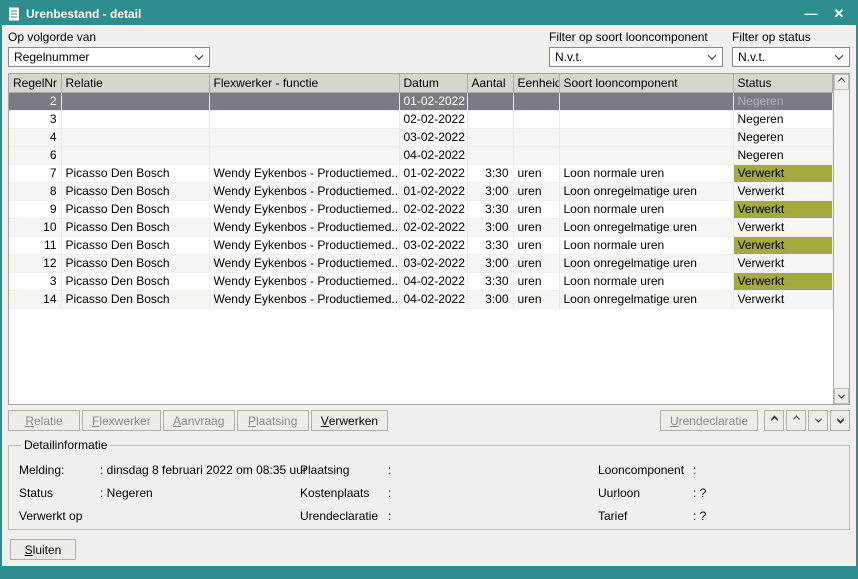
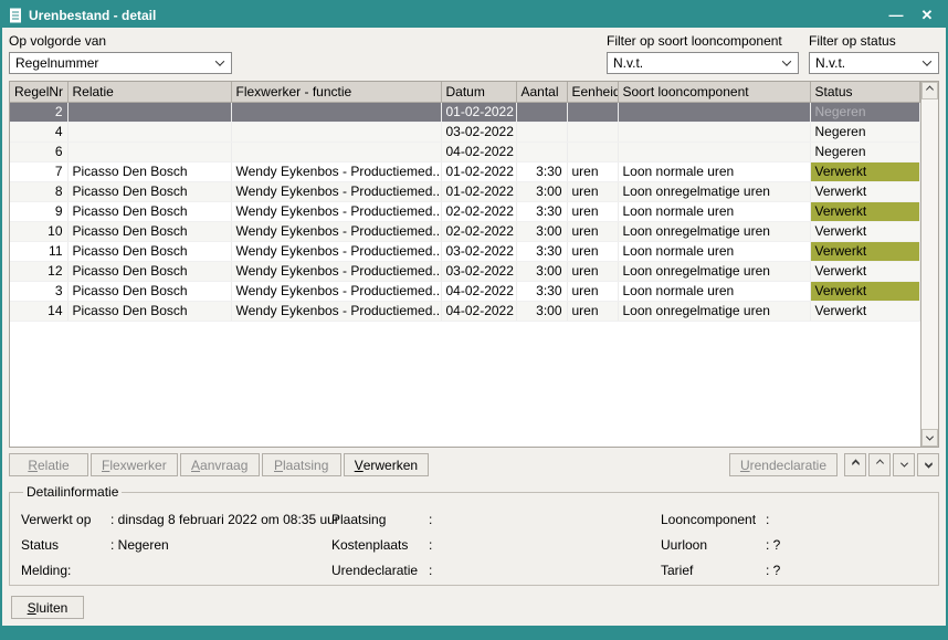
  Urenbestand - detail
  —
  ✕
  Op volgorde van
  Regelnummer
  Filter op soort looncomponent
  N.v.t.
  Filter op status
  N.v.t.
  RegelNr	Relatie	Flexwerker - functie	Datum	Aantal	Eenheid	Soort looncomponent	Status
  2			01-02-2022				Negeren
- 3			02-02-2022				Negeren
  4			03-02-2022				Negeren
  6			04-02-2022				Negeren
  7	Picasso Den Bosch	Wendy Eykenbos - Productiemed..	01-02-2022	3:30	uren	Loon normale uren	Verwerkt
  8	Picasso Den Bosch	Wendy Eykenbos - Productiemed..	01-02-2022	3:00	uren	Loon onregelmatige uren	Verwerkt
  9	Picasso Den Bosch	Wendy Eykenbos - Productiemed..	02-02-2022	3:30	uren	Loon normale uren	Verwerkt
  10	Picasso Den Bosch	Wendy Eykenbos - Productiemed..	02-02-2022	3:00	uren	Loon onregelmatige uren	Verwerkt
  11	Picasso Den Bosch	Wendy Eykenbos - Productiemed..	03-02-2022	3:30	uren	Loon normale uren	Verwerkt
  12	Picasso Den Bosch	Wendy Eykenbos - Productiemed..	03-02-2022	3:00	uren	Loon onregelmatige uren	Verwerkt
  3	Picasso Den Bosch	Wendy Eykenbos - Productiemed..	04-02-2022	3:30	uren	Loon normale uren	Verwerkt
  14	Picasso Den Bosch	Wendy Eykenbos - Productiemed..	04-02-2022	3:00	uren	Loon onregelmatige uren	Verwerkt
  R
  elatie
  F
  lexwerker
  A
  anvraag
  P
  laatsing
  V
  erwerken
  U
  rendeclaratie
  Detailinformatie
- Melding:
+ Verwerkt op
  : dinsdag 8 februari 2022 om 08:35 uu
  Plaatsing
  :
  Looncomponent
  :
  Status
  : Negeren
  Kostenplaats
  :
  Uurloon
  : ?
- Verwerkt op
+ Melding:
  Urendeclaratie
  :
  Tarief
  : ?
  S
  luiten
